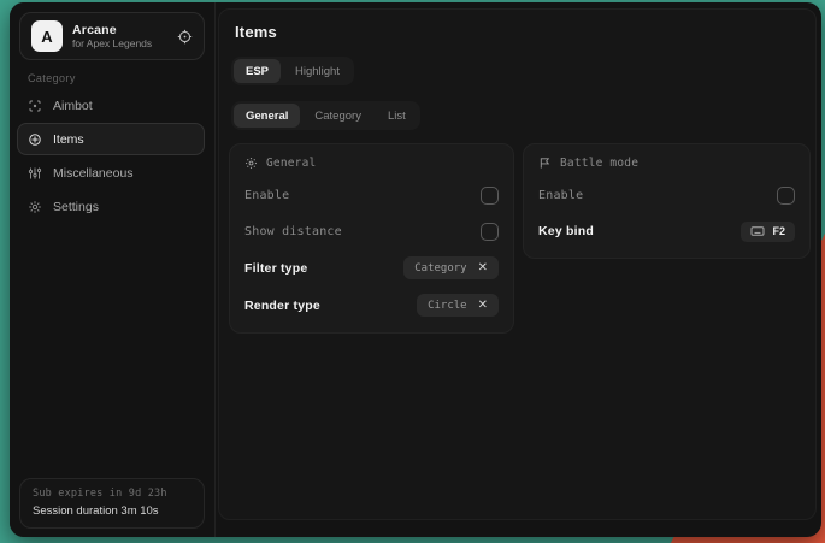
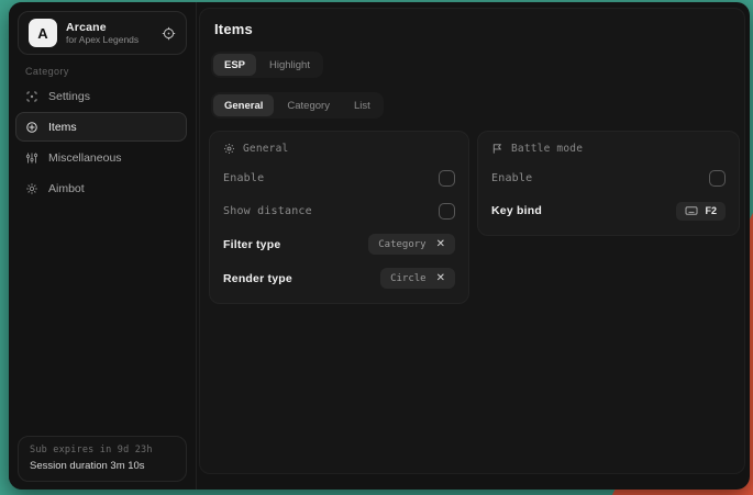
  A
  Arcane
  for Apex Legends
  Category
- Aimbot
+ Settings
  Items
  Miscellaneous
- Settings
+ Aimbot
  Sub expires in 9d 23h
  Session duration 3m 10s
  Items
  ESP
  Highlight
  General
  Category
  List
  General
  Enable
  Show distance
  Filter type
  Category
  ✕
  Render type
  Circle
  ✕
  Battle mode
  Enable
  Key bind
  F2
